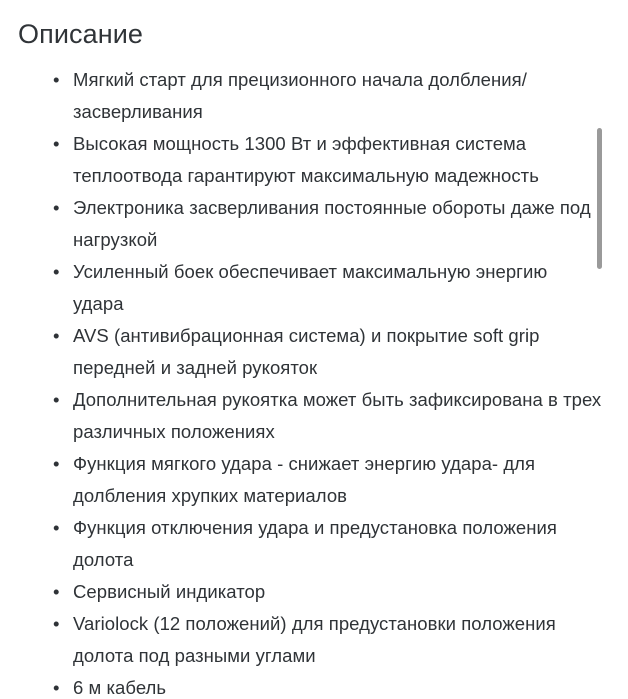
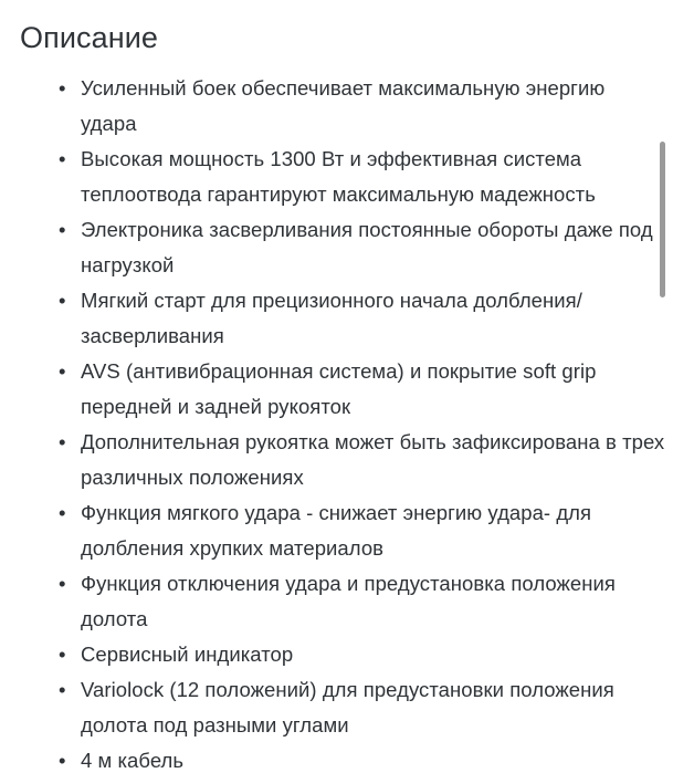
  Описание
  •
- Мягкий старт для прецизионного начала долбления/ засверливания
+ Усиленный боек обеспечивает максимальную энергию удара
  •
  Высокая мощность 1300 Вт и эффективная система теплоотвода гарантируют максимальную мадежность
  •
  Электроника засверливания постоянные обороты даже под нагрузкой
  •
- Усиленный боек обеспечивает максимальную энергию удара
+ Мягкий старт для прецизионного начала долбления/ засверливания
  •
  AVS (антивибрационная система) и покрытие soft grip передней и задней рукояток
  •
  Дополнительная рукоятка может быть зафиксирована в трех различных положениях
  •
  Функция мягкого удара - снижает энергию удара- для долбления хрупких материалов
  •
  Функция отключения удара и предустановка положения долота
  •
  Сервисный индикатор
  •
  Variolock (12 положений) для предустановки положения долота под разными углами
  •
- 6 м кабель
+ 4 м кабель
